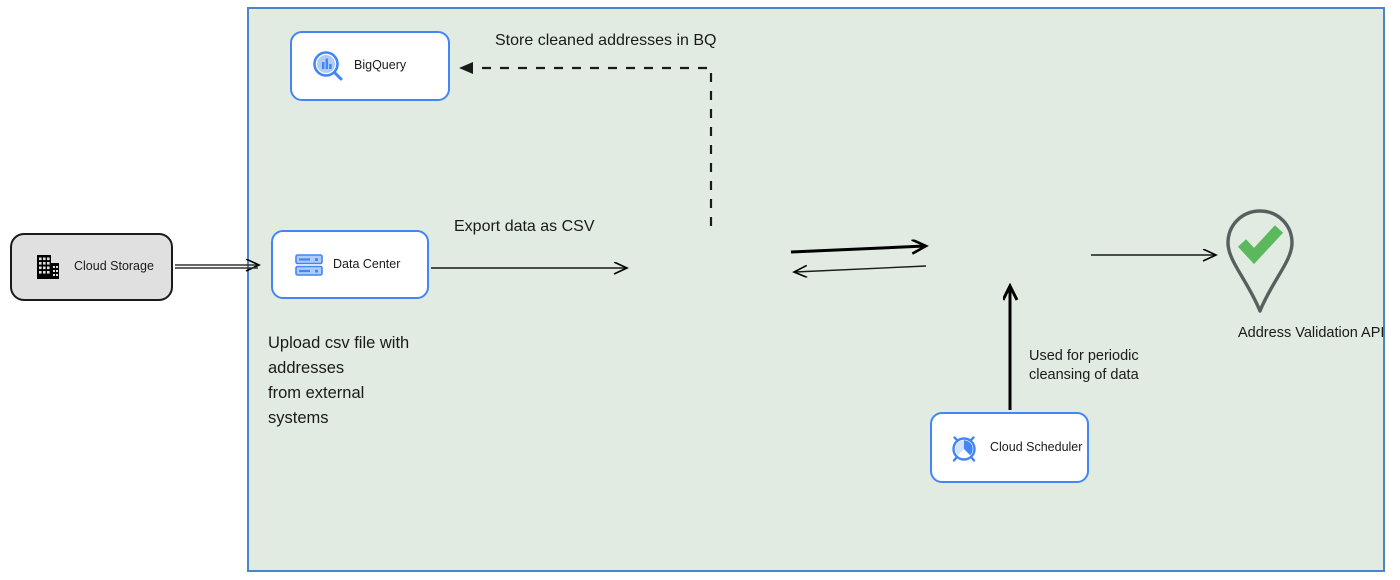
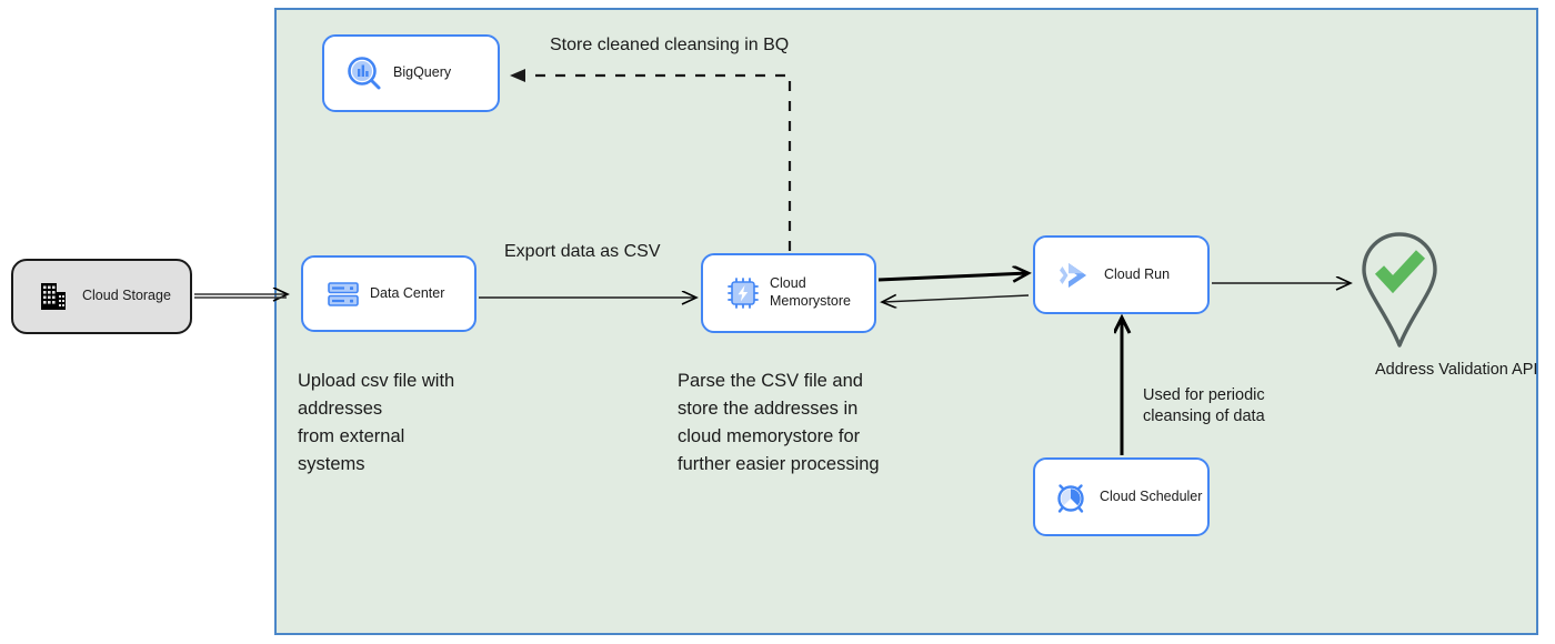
  Cloud Storage
  BigQuery
  Data Center
+ Cloud
+ Memorystore
+ Cloud Run
  Cloud Scheduler
  Address Validation API
- Store cleaned addresses in BQ
+ Store cleaned cleansing in BQ
  Export data as CSV
  Used for periodic
  cleansing of data
  Upload csv file with
  addresses
  from external
  systems
+ Parse the CSV file and
+ store the addresses in
+ cloud memorystore for
+ further easier processing
